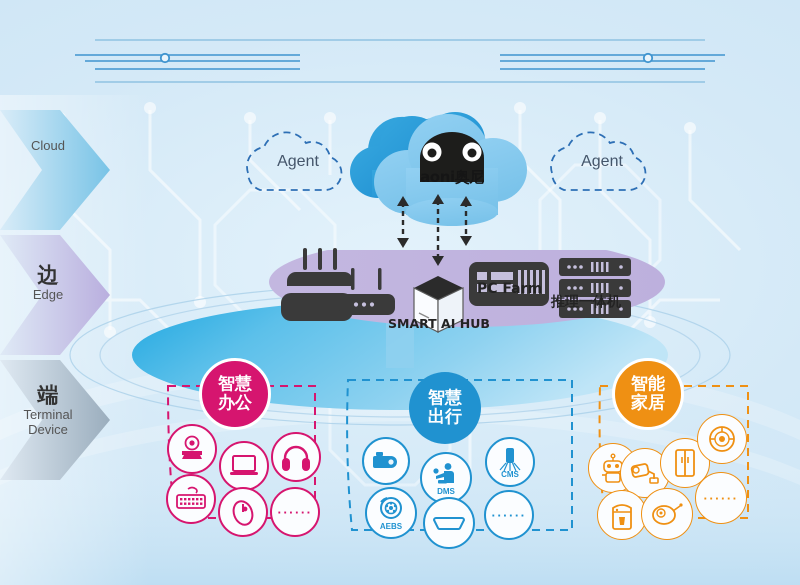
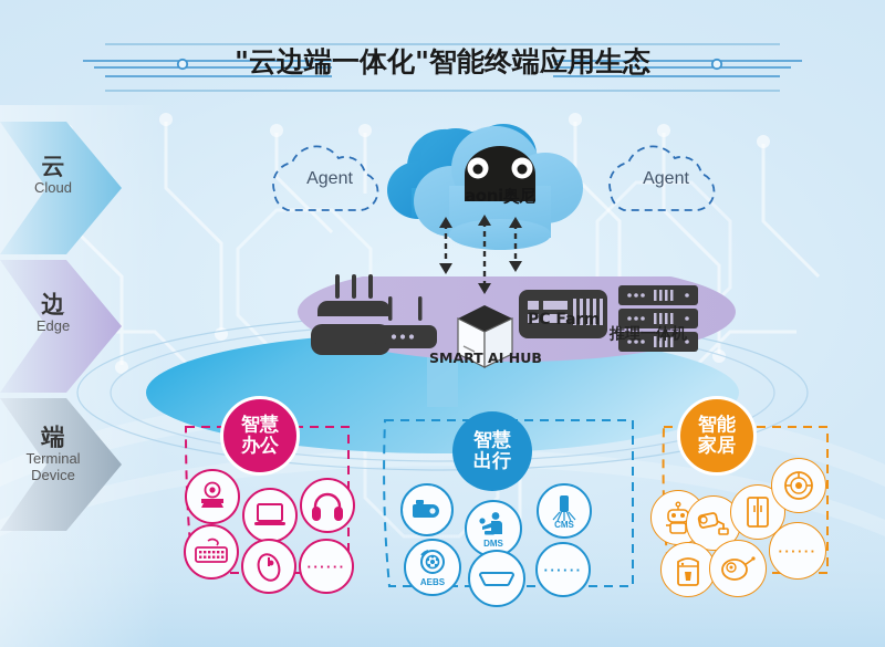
+ "云边端一体化"智能终端应用生态
+ 云
  Cloud
  边
  Edge
  端
  Terminal
  Device
  Agent
  Agent
  aoni奥尼
  SMART AI HUB
  PC Farm
  推理一体机
  智慧
  办公
  ······
  智慧
  出行
  DMS
  CMS
  AEBS
  ······
  智能
  家居
  ······
